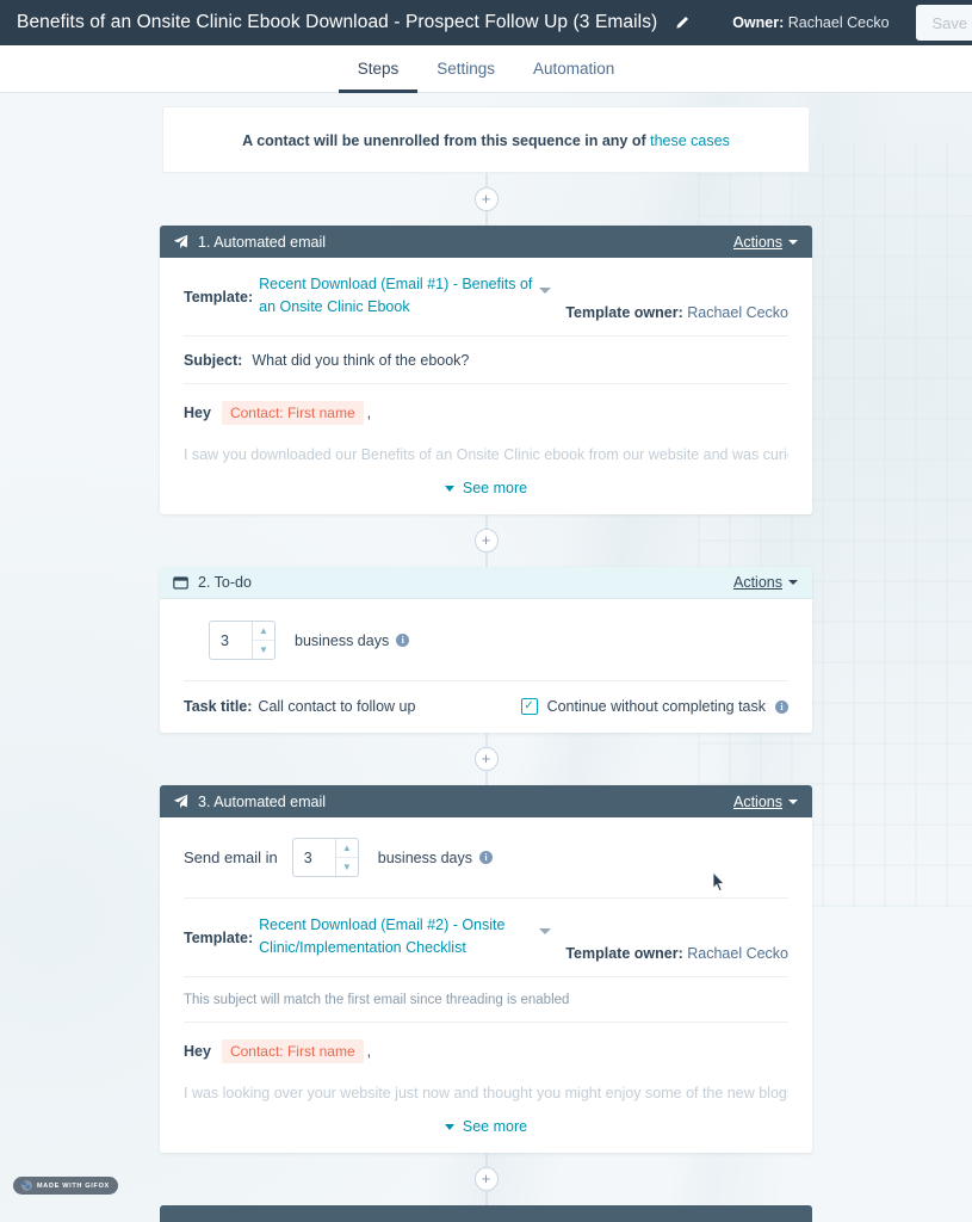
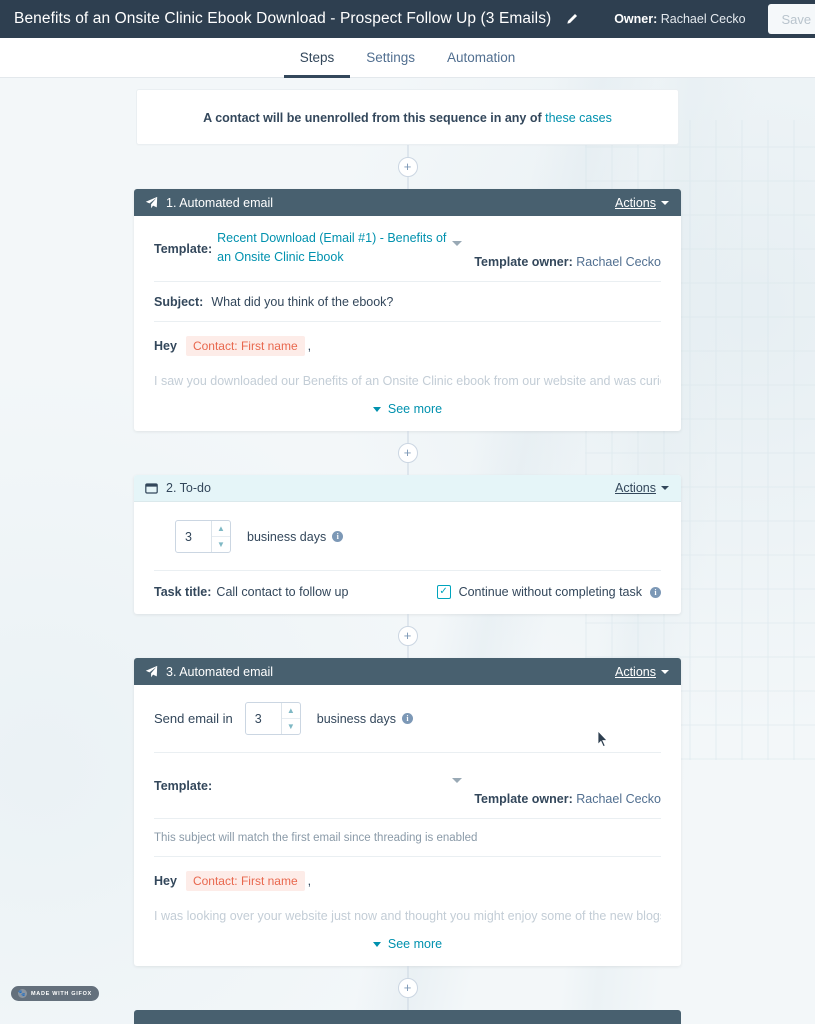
  Benefits of an Onsite Clinic Ebook Download - Prospect Follow Up (3 Emails)
  Owner: Rachael Cecko
  Steps
  Settings
  Automation
  A contact will be unenrolled from this sequence in any of these cases
  +
  1. Automated email
  Actions
  Template:
  Recent Download (Email #1) - Benefits of an Onsite Clinic Ebook
  Template owner: Rachael Cecko
  Subject:
  What did you think of the ebook?
  Hey
  Contact: First name
  ,
  I saw you downloaded our Benefits of an Onsite Clinic ebook from our website and was curi
  See more
  +
  2. To-do
  Actions
  3
  ▲
  ▼
  business days
  i
  Task title:
  Call contact to follow up
  ✓
  Continue without completing task
  i
  +
  3. Automated email
  Actions
  Send email in
  3
  ▲
  ▼
  business days
  i
  Template:
- Recent Download (Email #2) - Onsite Clinic/Implementation Checklist
  Template owner: Rachael Cecko
  This subject will match the first email since threading is enabled
  Hey
  Contact: First name
  ,
  I was looking over your website just now and thought you might enjoy some of the new blog
  See more
  +
